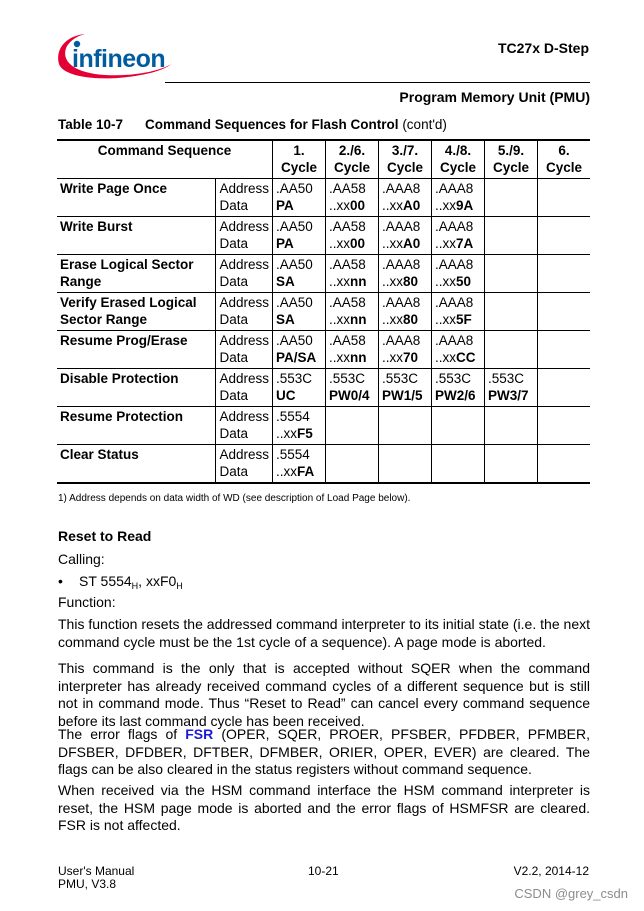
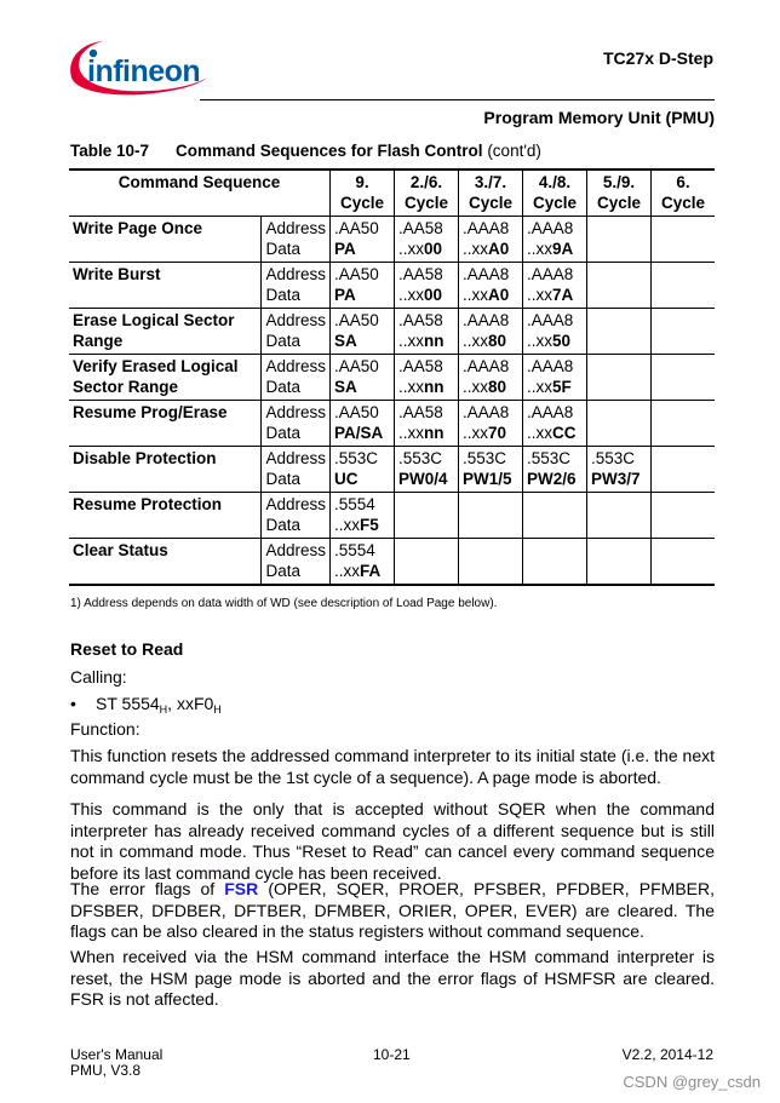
  infineon
  TC27x D-Step
  Program Memory Unit (PMU)
  Table 10-7 Command Sequences for Flash Control (cont'd)
- Command Sequence	1.Cycle	2./6.Cycle	3./7.Cycle	4./8.Cycle	5./9.Cycle	6.Cycle
+ Command Sequence	9.Cycle	2./6.Cycle	3./7.Cycle	4./8.Cycle	5./9.Cycle	6.Cycle
  Write Page Once	AddressData	.AA50PA	.AA58..xx00	.AAA8..xxA0	.AAA8..xx9A
  Write Burst	AddressData	.AA50PA	.AA58..xx00	.AAA8..xxA0	.AAA8..xx7A
  Erase Logical Sector Range	AddressData	.AA50SA	.AA58..xxnn	.AAA8..xx80	.AAA8..xx50
  Verify Erased Logical Sector Range	AddressData	.AA50SA	.AA58..xxnn	.AAA8..xx80	.AAA8..xx5F
  Resume Prog/Erase	AddressData	.AA50PA/SA	.AA58..xxnn	.AAA8..xx70	.AAA8..xxCC
  Disable Protection	AddressData	.553CUC	.553CPW0/4	.553CPW1/5	.553CPW2/6	.553CPW3/7
  Resume Protection	AddressData	.5554..xxF5
  Clear Status	AddressData	.5554..xxFA
  1) Address depends on data width of WD (see description of Load Page below).
  Reset to Read
  Calling:
  • ST 5554H, xxF0H
  Function:
  This function resets the addressed command interpreter to its initial state (i.e. the next command cycle must be the 1st cycle of a sequence). A page mode is aborted.
  This command is the only that is accepted without SQER when the command interpreter has already received command cycles of a different sequence but is still not in command mode. Thus “Reset to Read” can cancel every command sequence before its last command cycle has been received.
  The error flags of FSR (OPER, SQER, PROER, PFSBER, PFDBER, PFMBER, DFSBER, DFDBER, DFTBER, DFMBER, ORIER, OPER, EVER) are cleared. The flags can be also cleared in the status registers without command sequence.
  When received via the HSM command interface the HSM command interpreter is reset, the HSM page mode is aborted and the error flags of HSMFSR are cleared. FSR is not affected.
  User's Manual
  PMU, V3.8
  10-21
  V2.2, 2014-12
  CSDN @grey_csdn
